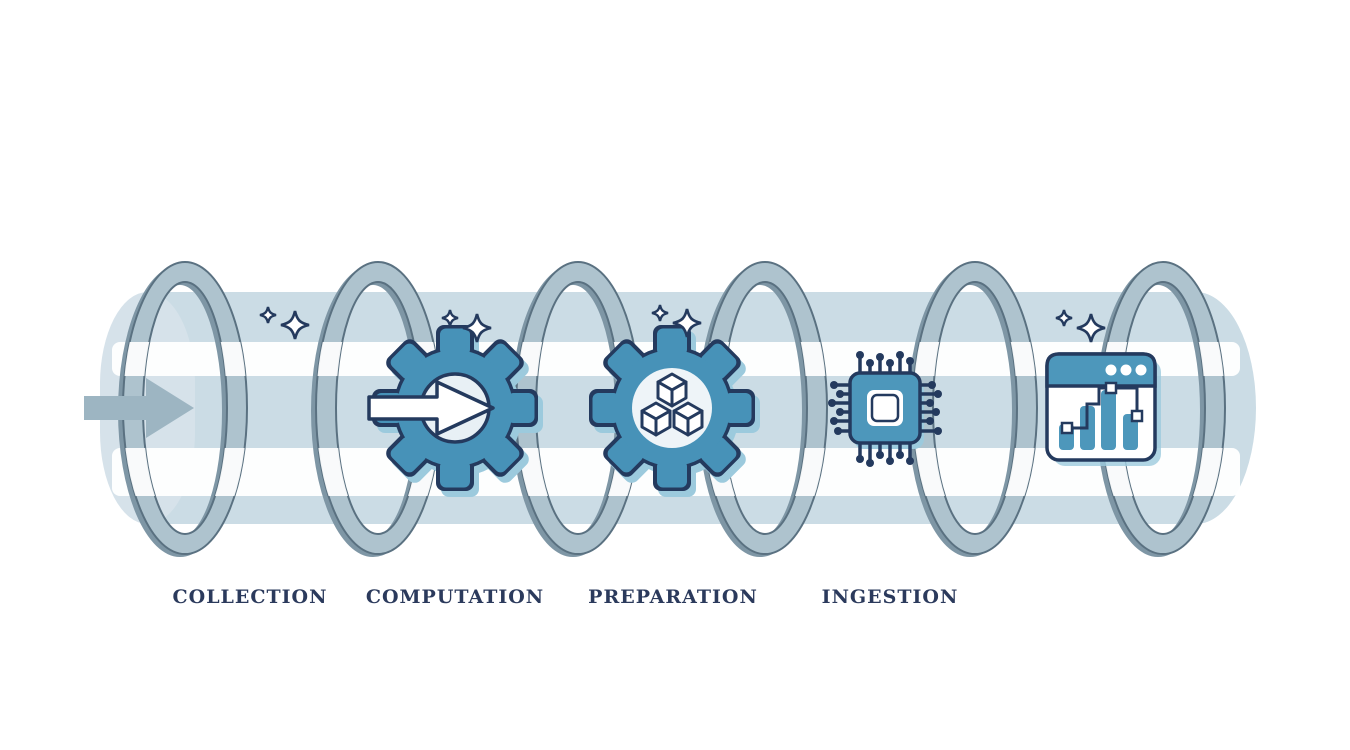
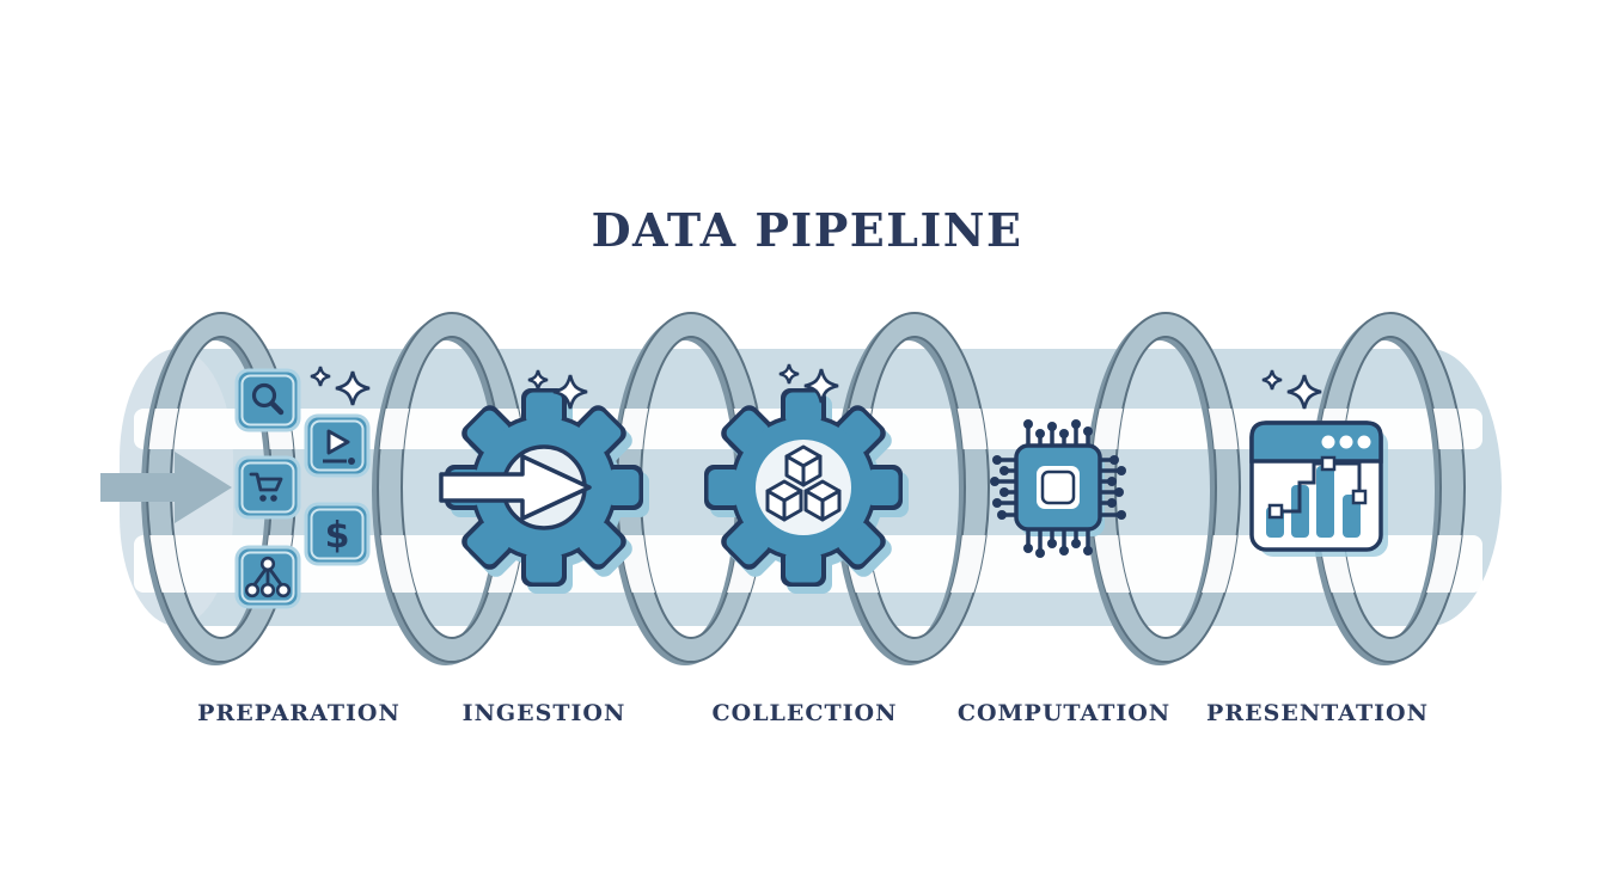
+ DATA PIPELINE
+ $
- COLLECTION
+ PREPARATION
- COMPUTATION
+ INGESTION
- PREPARATION
+ COLLECTION
- INGESTION
+ COMPUTATION
+ PRESENTATION
